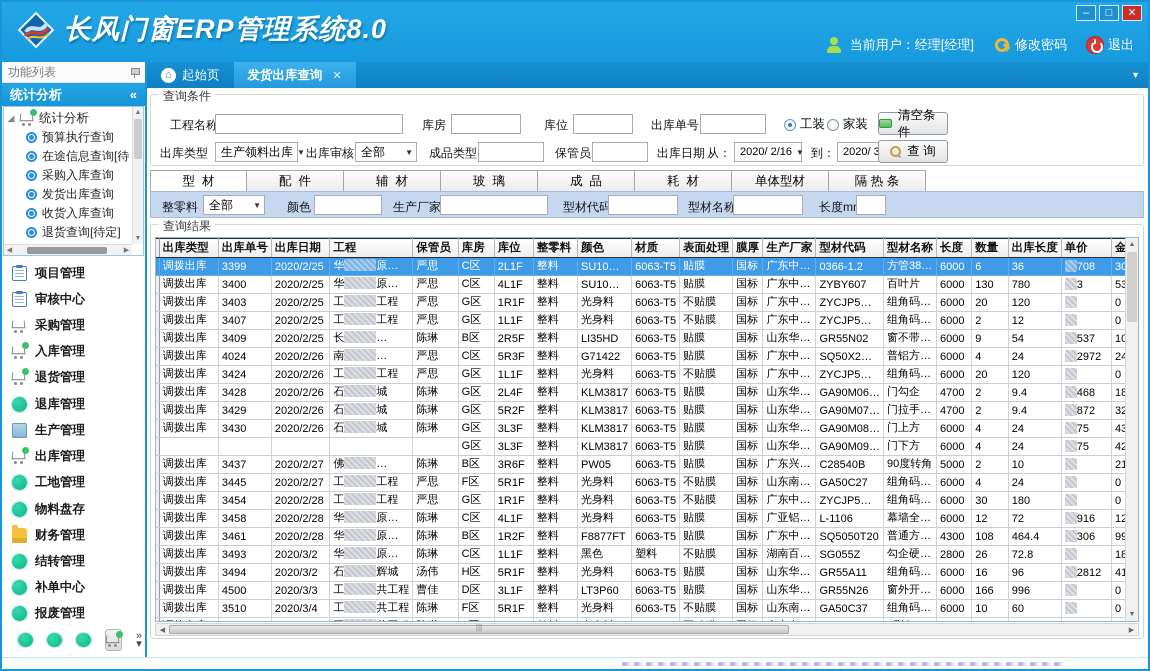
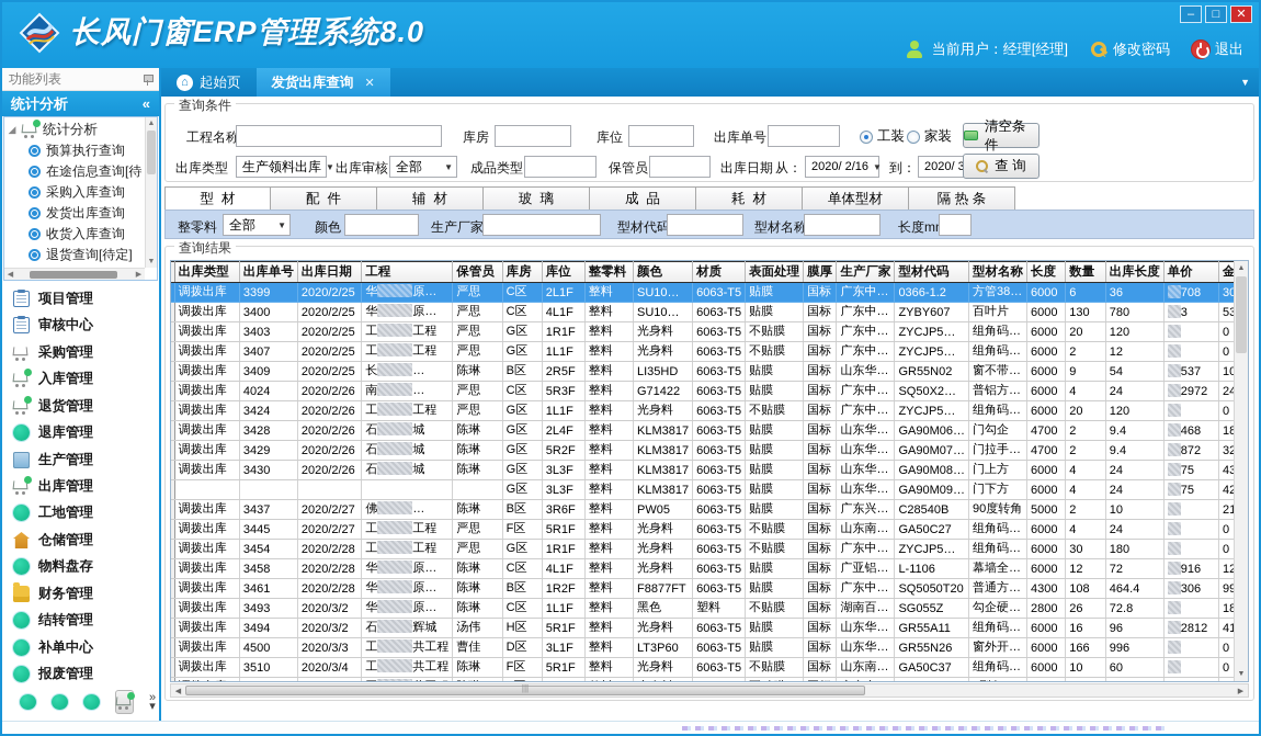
  长风门窗ERP管理系统8.0
  –
  □
  ✕
  当前用户：经理[经理]
  修改密码
  退出
  功能列表
  统计分析
  «
  ◢
  统计分析
  预算执行查询
  在途信息查询[待
  采购入库查询
  发货出库查询
  收货入库查询
  退货查询[待定]
  项目管理
  审核中心
  采购管理
  入库管理
  退货管理
  退库管理
  生产管理
  出库管理
  工地管理
+ 仓储管理
  物料盘存
  财务管理
  结转管理
  补单中心
  报废管理
  »
  ▾
  ⌂
  起始页
  发货出库查询
  ✕
  ▼
  查询条件
  工程名称
  库房
  库位
  出库单号
  工装
  家装
  清空条件
  出库类型
  生产领料出库
  ▼
  出库审核
  全部
  ▼
  成品类型
  保管员
  出库日期
  从：
  2020/ 2/16
  ▼
  到：
  查 询
  型 材
  配 件
  辅 材
  玻 璃
  成 品
  耗 材
  单体型材
  隔 热 条
  整零料
  全部
  ▼
  颜色
  生产厂家
  型材代码
  型材名称
  长度m
  查询结果
  	出库类型	出库单号	出库日期	工程	保管员	库房	库位	整零料	颜色	材质	表面处理	膜厚	生产厂家	型材代码	型材名称	长度	数量	出库长度	单价	金
  	调拨出库	3399	2020/2/25	华 原…	严思	C区	2L1F	整料	SU10…	6063-T5	贴膜	国标	广东中…	0366-1.2	方管38…	6000	6	36	708	3
  	调拨出库	3400	2020/2/25	华 原…	严思	C区	4L1F	整料	SU10…	6063-T5	贴膜	国标	广东中…	ZYBY607	百叶片	6000	130	780	3	5
  	调拨出库	3403	2020/2/25	工 工程	严思	G区	1R1F	整料	光身料	6063-T5	不贴膜	国标	广东中…	ZYCJP5…	组角码…	6000	20	120		0
  	调拨出库	3407	2020/2/25	工 工程	严思	G区	1L1F	整料	光身料	6063-T5	不贴膜	国标	广东中…	ZYCJP5…	组角码…	6000	2	12		0
  	调拨出库	3409	2020/2/25	长 …	陈琳	B区	2R5F	整料	LI35HD	6063-T5	贴膜	国标	山东华…	GR55N02	窗不带…	6000	9	54	537	1
  	调拨出库	4024	2020/2/26	南 …	严思	C区	5R3F	整料	G71422	6063-T5	贴膜	国标	广东中…	SQ50X2…	普铝方…	6000	4	24	2972	2
  	调拨出库	3424	2020/2/26	工 工程	严思	G区	1L1F	整料	光身料	6063-T5	不贴膜	国标	广东中…	ZYCJP5…	组角码…	6000	20	120		0
  	调拨出库	3428	2020/2/26	石 城	陈琳	G区	2L4F	整料	KLM3817	6063-T5	贴膜	国标	山东华…	GA90M06…	门勾企	4700	2	9.4	468	1
  	调拨出库	3429	2020/2/26	石 城	陈琳	G区	5R2F	整料	KLM3817	6063-T5	贴膜	国标	山东华…	GA90M07…	门拉手…	4700	2	9.4	872	3
  	调拨出库	3430	2020/2/26	石 城	陈琳	G区	3L3F	整料	KLM3817	6063-T5	贴膜	国标	山东华…	GA90M08…	门上方	6000	4	24	75	4
  						G区	3L3F	整料	KLM3817	6063-T5	贴膜	国标	山东华…	GA90M09…	门下方	6000	4	24	75	4
  	调拨出库	3437	2020/2/27	佛 …	陈琳	B区	3R6F	整料	PW05	6063-T5	贴膜	国标	广东兴…	C28540B	90度转角	5000	2	10		2
  	调拨出库	3445	2020/2/27	工 工程	严思	F区	5R1F	整料	光身料	6063-T5	不贴膜	国标	山东南…	GA50C27	组角码…	6000	4	24		0
  	调拨出库	3454	2020/2/28	工 工程	严思	G区	1R1F	整料	光身料	6063-T5	不贴膜	国标	广东中…	ZYCJP5…	组角码…	6000	30	180		0
  	调拨出库	3458	2020/2/28	华 原…	陈琳	C区	4L1F	整料	光身料	6063-T5	贴膜	国标	广亚铝…	L-1106	幕墙全…	6000	12	72	916	1
  	调拨出库	3461	2020/2/28	华 原…	陈琳	B区	1R2F	整料	F8877FT	6063-T5	贴膜	国标	广东中…	SQ5050T20	普通方…	4300	108	464.4	306	9
  	调拨出库	3493	2020/3/2	华 原…	陈琳	C区	1L1F	整料	黑色	塑料	不贴膜	国标	湖南百…	SG055Z	勾企硬…	2800	26	72.8		1
  	调拨出库	3494	2020/3/2	石 辉城	汤伟	H区	5R1F	整料	光身料	6063-T5	贴膜	国标	山东华…	GR55A11	组角码…	6000	16	96	2812	41
  	调拨出库	4500	2020/3/3	工 共工程	曹佳	D区	3L1F	整料	LT3P60	6063-T5	贴膜	国标	山东华…	GR55N26	窗外开…	6000	166	996		0
  	调拨出库	3510	2020/3/4	工 共工程	陈琳	F区	5R1F	整料	光身料	6063-T5	不贴膜	国标	山东南…	GA50C37	组角码…	6000	10	60		0
